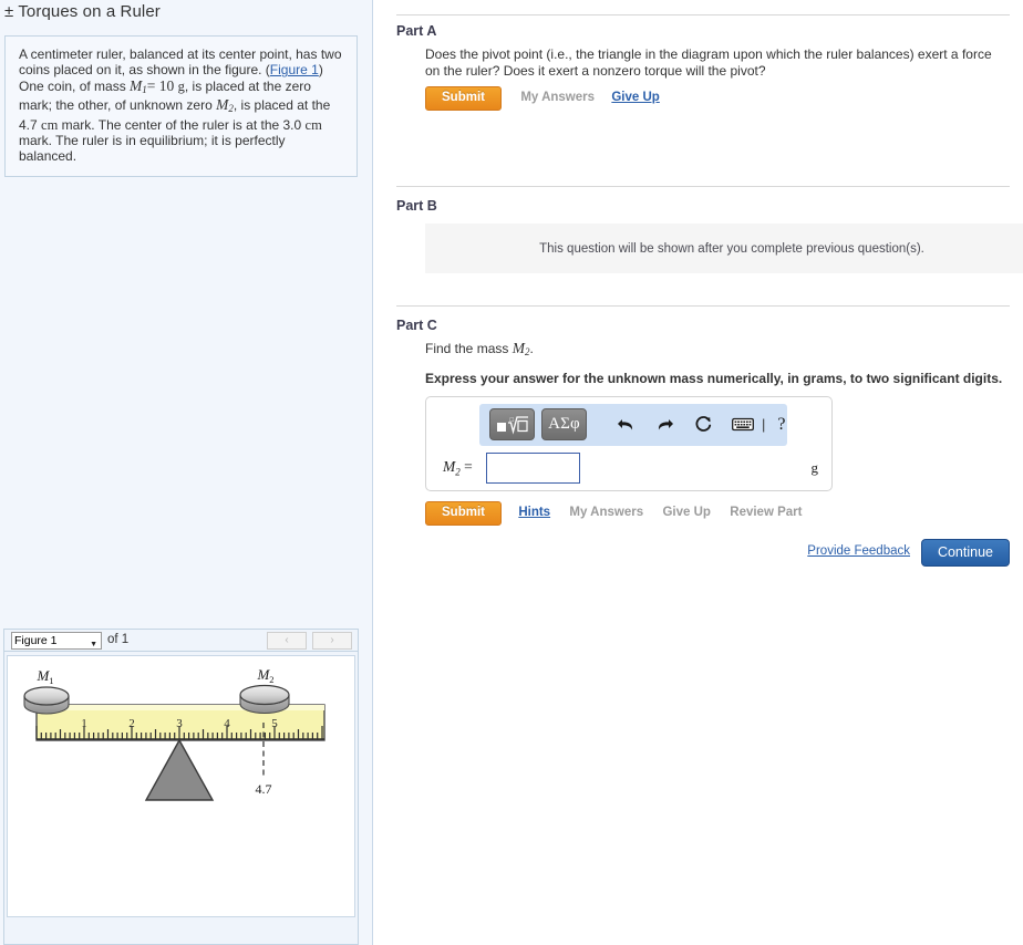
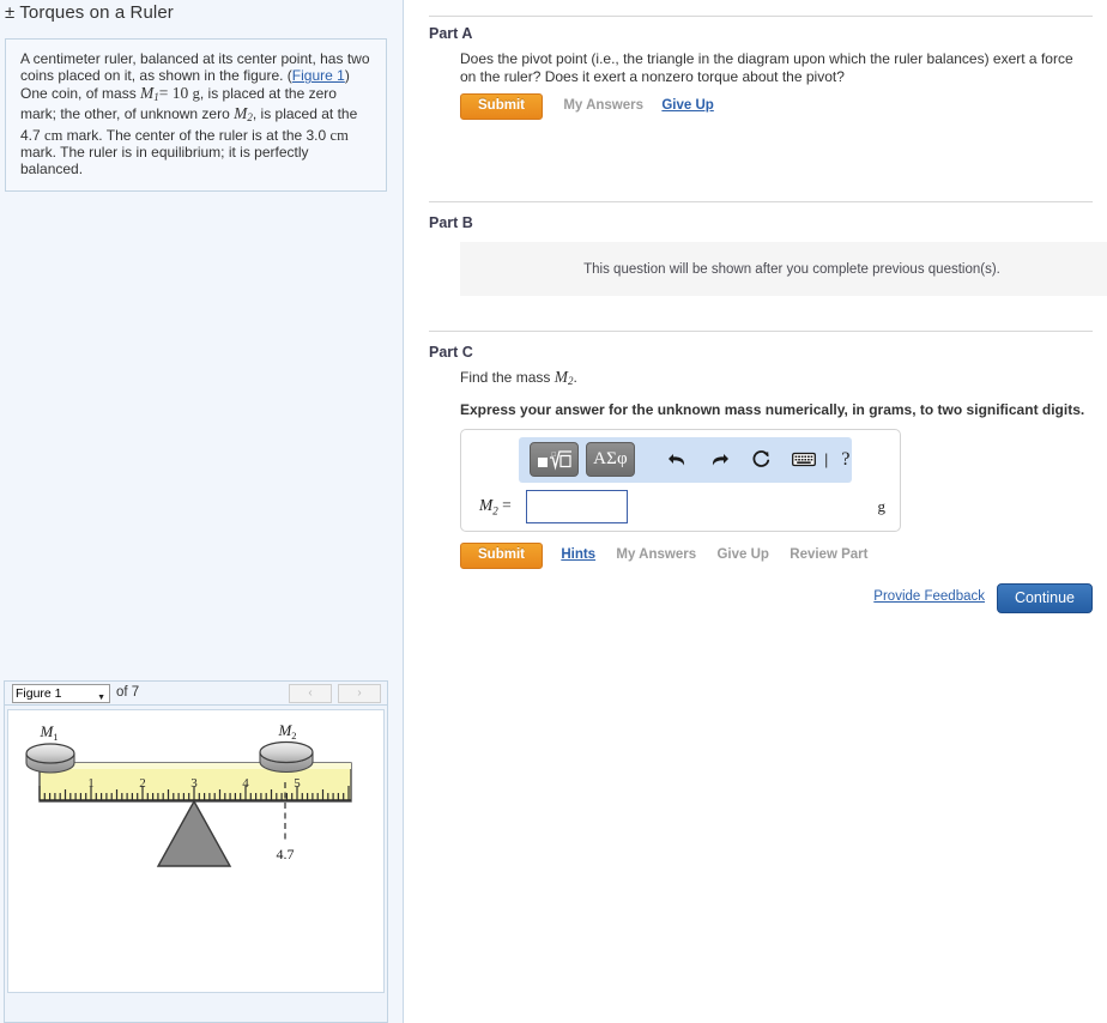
  ± Torques on a Ruler
  A centimeter ruler, balanced at its center point, has two coins placed on it, as shown in the figure. (Figure 1) One coin, of mass M1= 10 g, is placed at the zero mark; the other, of unknown zero M2, is placed at the 4.7 cm mark. The center of the ruler is at the 3.0 cm mark. The ruler is in equilibrium; it is perfectly balanced.
  Figure 1
- of 1
+ of 7
  ‹
  ›
  1
  2
  3
  4
  5
  M1
  M2
  4.7
  Part A
- Does the pivot point (i.e., the triangle in the diagram upon which the ruler balances) exert a force on the ruler? Does it exert a nonzero torque will the pivot?
+ Does the pivot point (i.e., the triangle in the diagram upon which the ruler balances) exert a force on the ruler? Does it exert a nonzero torque about the pivot?
  Submit My Answers Give Up
  Part B
  This question will be shown after you complete previous question(s).
  Part C
  Find the mass M2.
  Express your answer for the unknown mass numerically, in grams, to two significant digits.
  ΑΣφ
  |
  ?
  M2 =
  g
  Submit Hints My Answers Give Up Review Part
  Provide Feedback
  Continue
